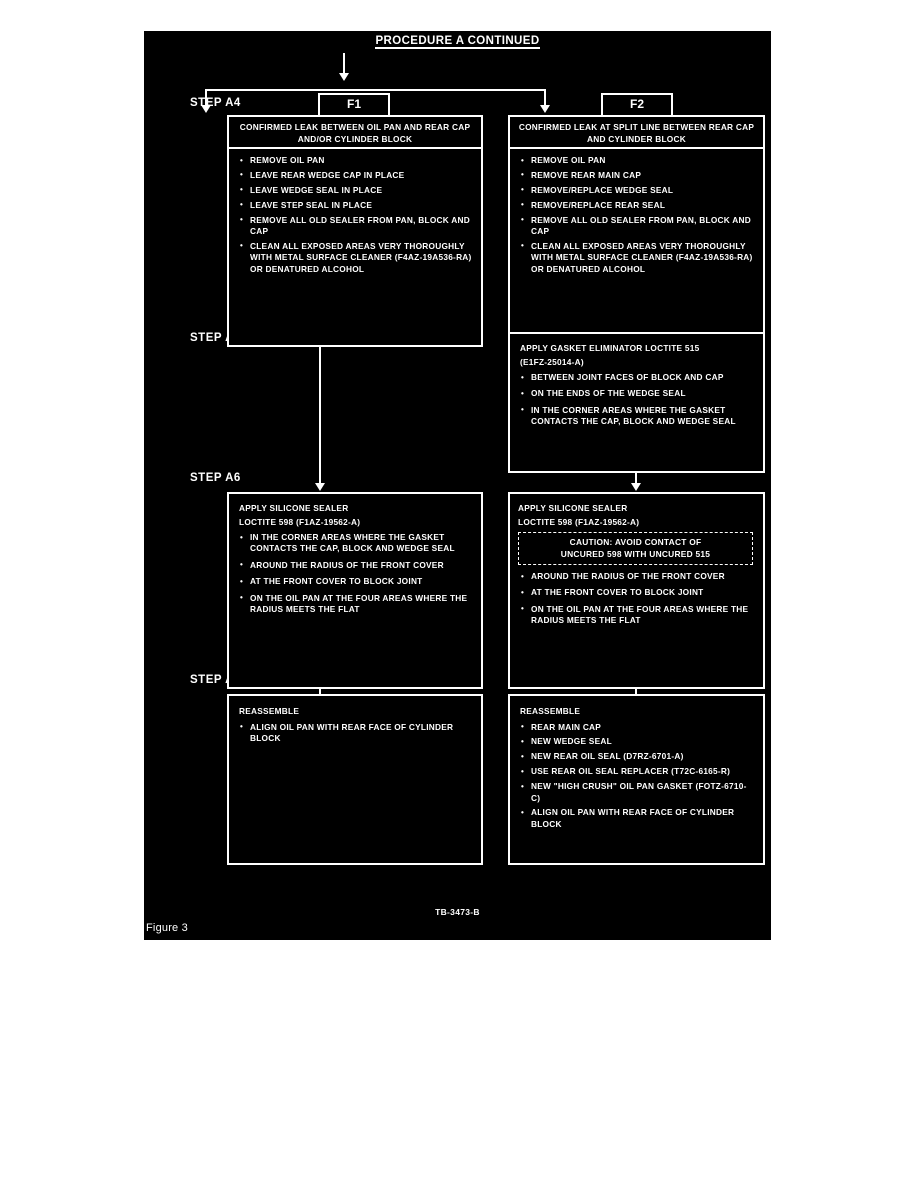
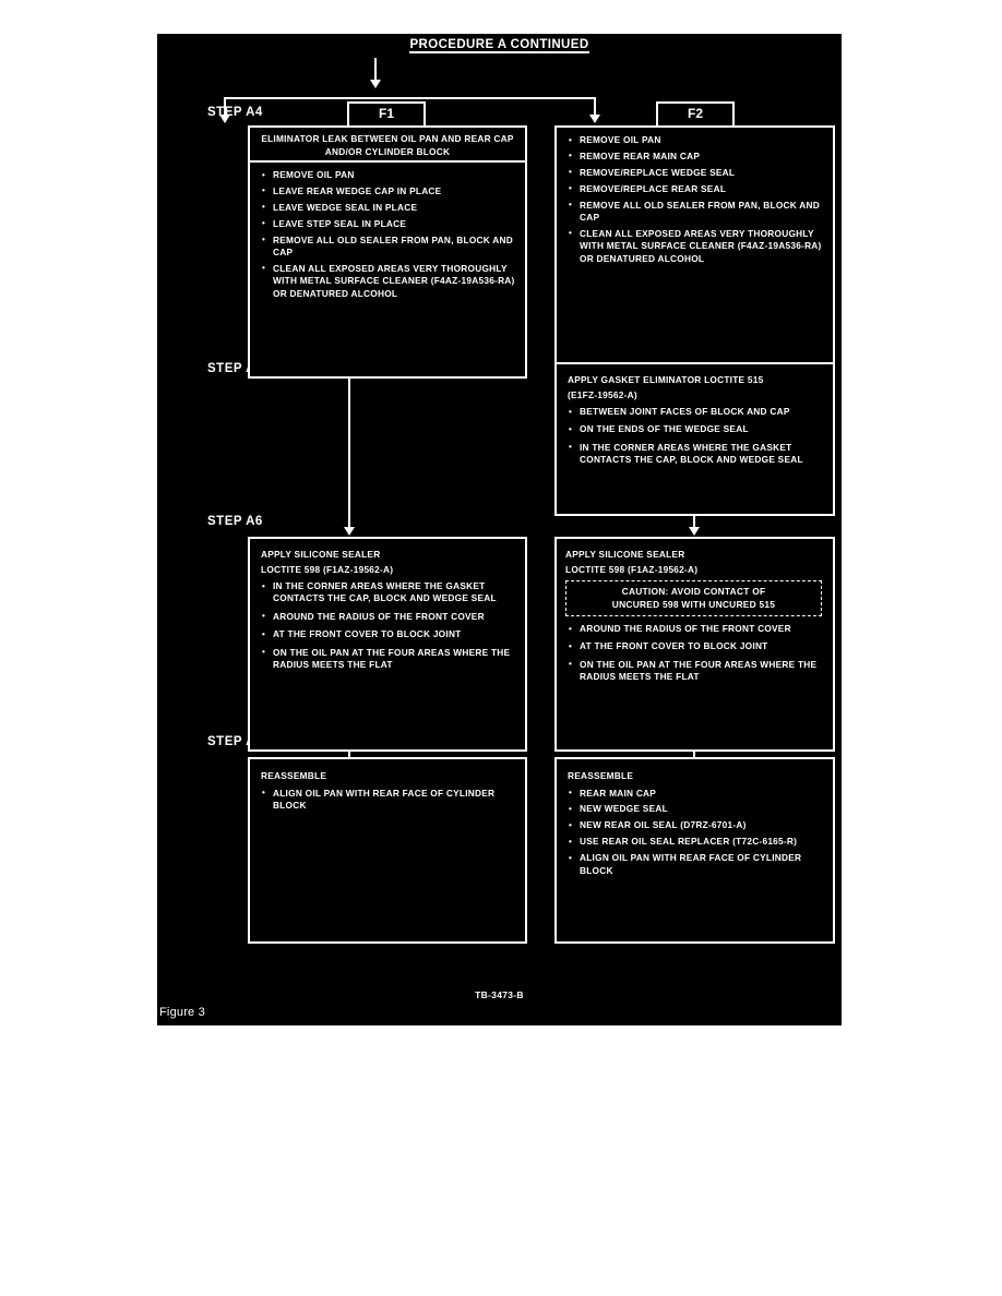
  PROCEDURE A CONTINUED
  STEP A4
  STEP A6
  F1
  F2
- CONFIRMED LEAK BETWEEN OIL PAN AND REAR CAP AND/OR CYLINDER BLOCK
+ ELIMINATOR LEAK BETWEEN OIL PAN AND REAR CAP AND/OR CYLINDER BLOCK
  REMOVE OIL PAN
  LEAVE REAR WEDGE CAP IN PLACE
  LEAVE WEDGE SEAL IN PLACE
  LEAVE STEP SEAL IN PLACE
  REMOVE ALL OLD SEALER FROM PAN, BLOCK AND CAP
  CLEAN ALL EXPOSED AREAS VERY THOROUGHLY WITH METAL SURFACE CLEANER (F4AZ-19A536-RA) OR DENATURED ALCOHOL
- CONFIRMED LEAK AT SPLIT LINE BETWEEN REAR CAP AND CYLINDER BLOCK
  REMOVE OIL PAN
  REMOVE REAR MAIN CAP
  REMOVE/REPLACE WEDGE SEAL
  REMOVE/REPLACE REAR SEAL
  REMOVE ALL OLD SEALER FROM PAN, BLOCK AND CAP
  CLEAN ALL EXPOSED AREAS VERY THOROUGHLY WITH METAL SURFACE CLEANER (F4AZ-19A536-RA) OR DENATURED ALCOHOL
  APPLY GASKET ELIMINATOR LOCTITE 515
- (E1FZ-25014-A)
+ (E1FZ-19562-A)
  BETWEEN JOINT FACES OF BLOCK AND CAP
  ON THE ENDS OF THE WEDGE SEAL
  IN THE CORNER AREAS WHERE THE GASKET CONTACTS THE CAP, BLOCK AND WEDGE SEAL
  APPLY SILICONE SEALER
  LOCTITE 598 (F1AZ-19562-A)
  IN THE CORNER AREAS WHERE THE GASKET CONTACTS THE CAP, BLOCK AND WEDGE SEAL
  AROUND THE RADIUS OF THE FRONT COVER
  AT THE FRONT COVER TO BLOCK JOINT
  ON THE OIL PAN AT THE FOUR AREAS WHERE THE RADIUS MEETS THE FLAT
  APPLY SILICONE SEALER
  LOCTITE 598 (F1AZ-19562-A)
  CAUTION: AVOID CONTACT OF
  UNCURED 598 WITH UNCURED 515
  AROUND THE RADIUS OF THE FRONT COVER
  AT THE FRONT COVER TO BLOCK JOINT
  ON THE OIL PAN AT THE FOUR AREAS WHERE THE RADIUS MEETS THE FLAT
  REASSEMBLE
  ALIGN OIL PAN WITH REAR FACE OF CYLINDER BLOCK
  REASSEMBLE
  REAR MAIN CAP
  NEW WEDGE SEAL
  NEW REAR OIL SEAL (D7RZ-6701-A)
  USE REAR OIL SEAL REPLACER (T72C-6165-R)
- NEW "HIGH CRUSH" OIL PAN GASKET (FOTZ-6710-C)
  ALIGN OIL PAN WITH REAR FACE OF CYLINDER BLOCK
  TB-3473-B
  Figure 3
